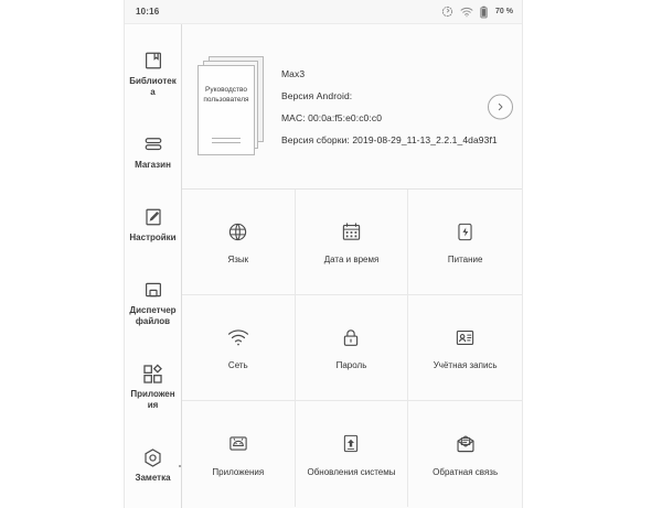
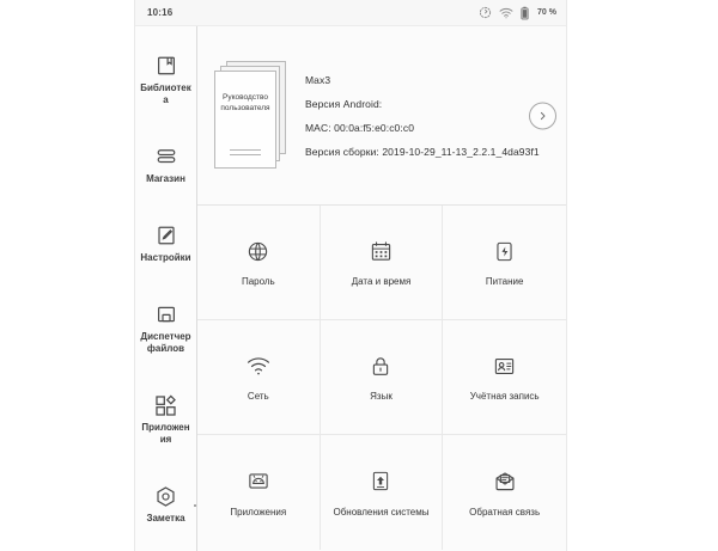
  10:16
  Библиотека
  Магазин
  Настройки
  Диспетчер файлов
  Приложения
  Заметка
  Max3
  Версия Android:
  MAC: 00:0a:f5:e0:c0:c0
- Версия сборки: 2019-08-29_11-13_2.2.1_4da93f1
+ Версия сборки: 2019-10-29_11-13_2.2.1_4da93f1
- Язык
+ Пароль
  Дата и время
  Питание
  Сеть
- Пароль
+ Язык
  Учётная запись
  Приложения
  Обновления системы
  Обратная связь
